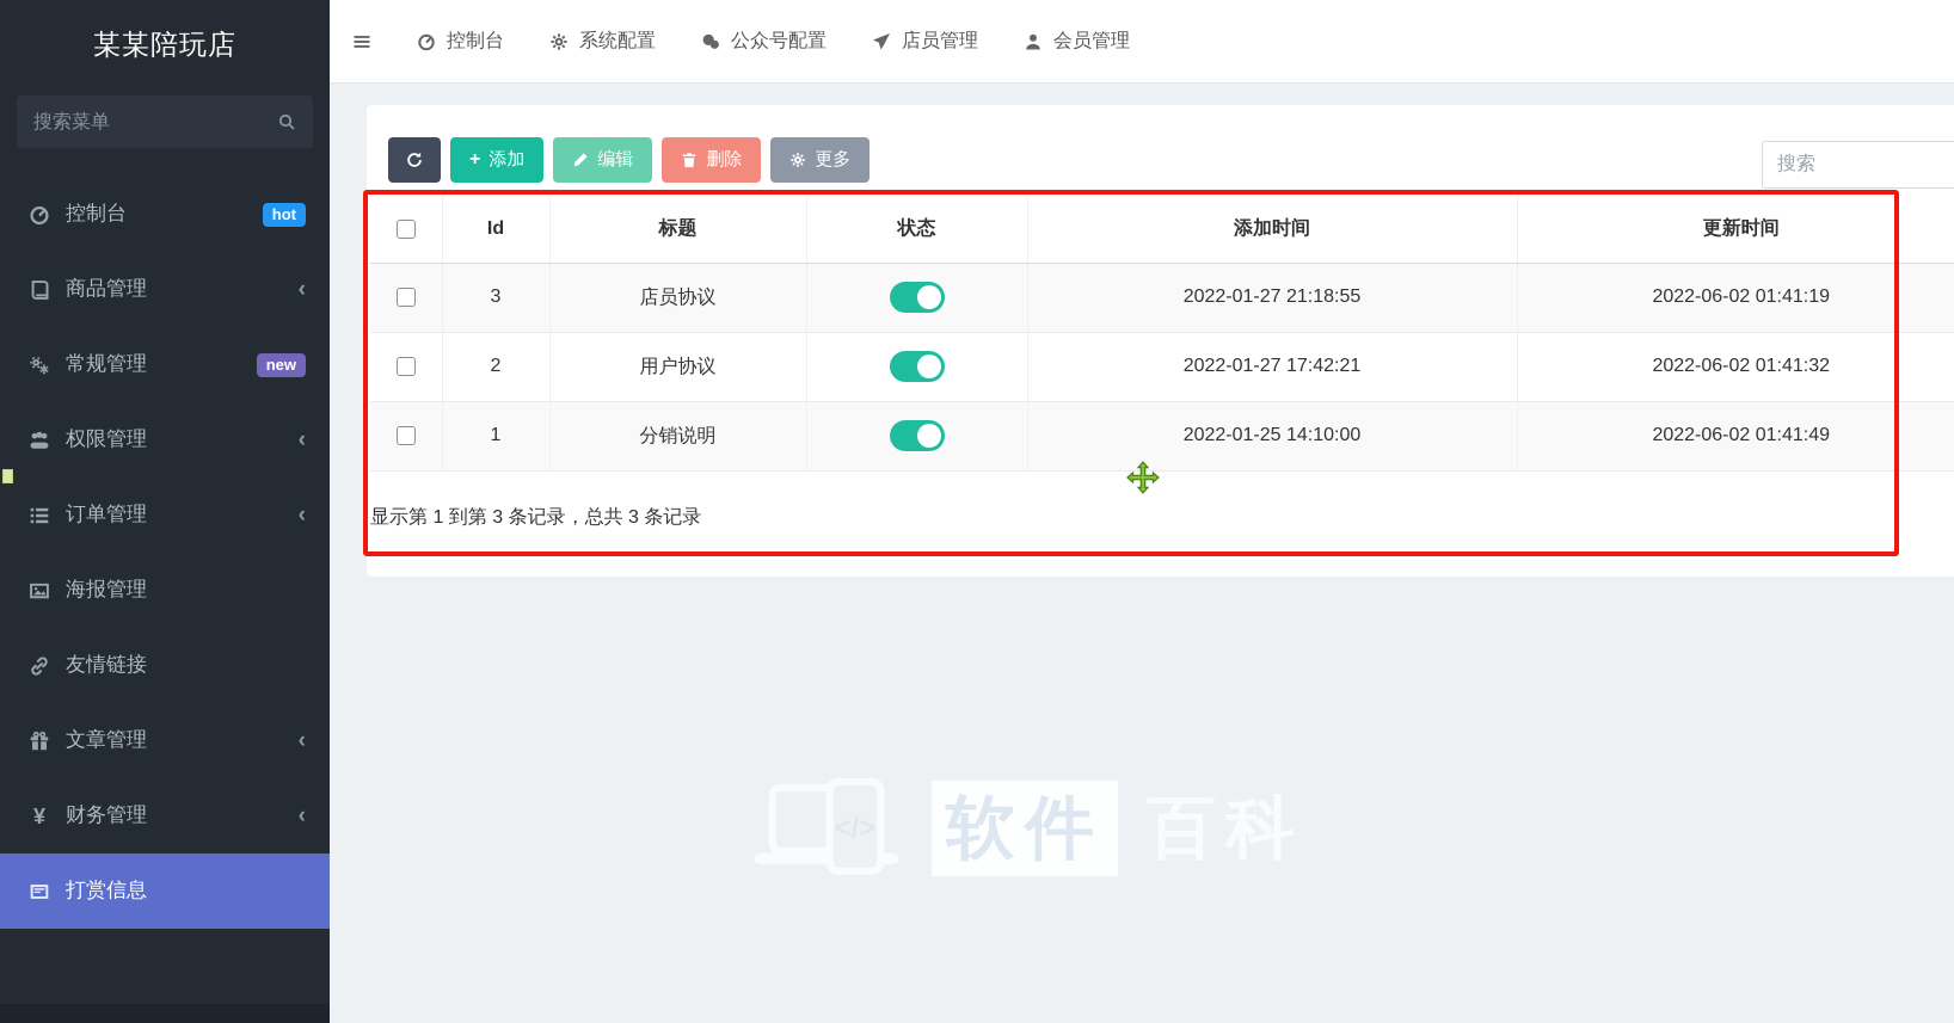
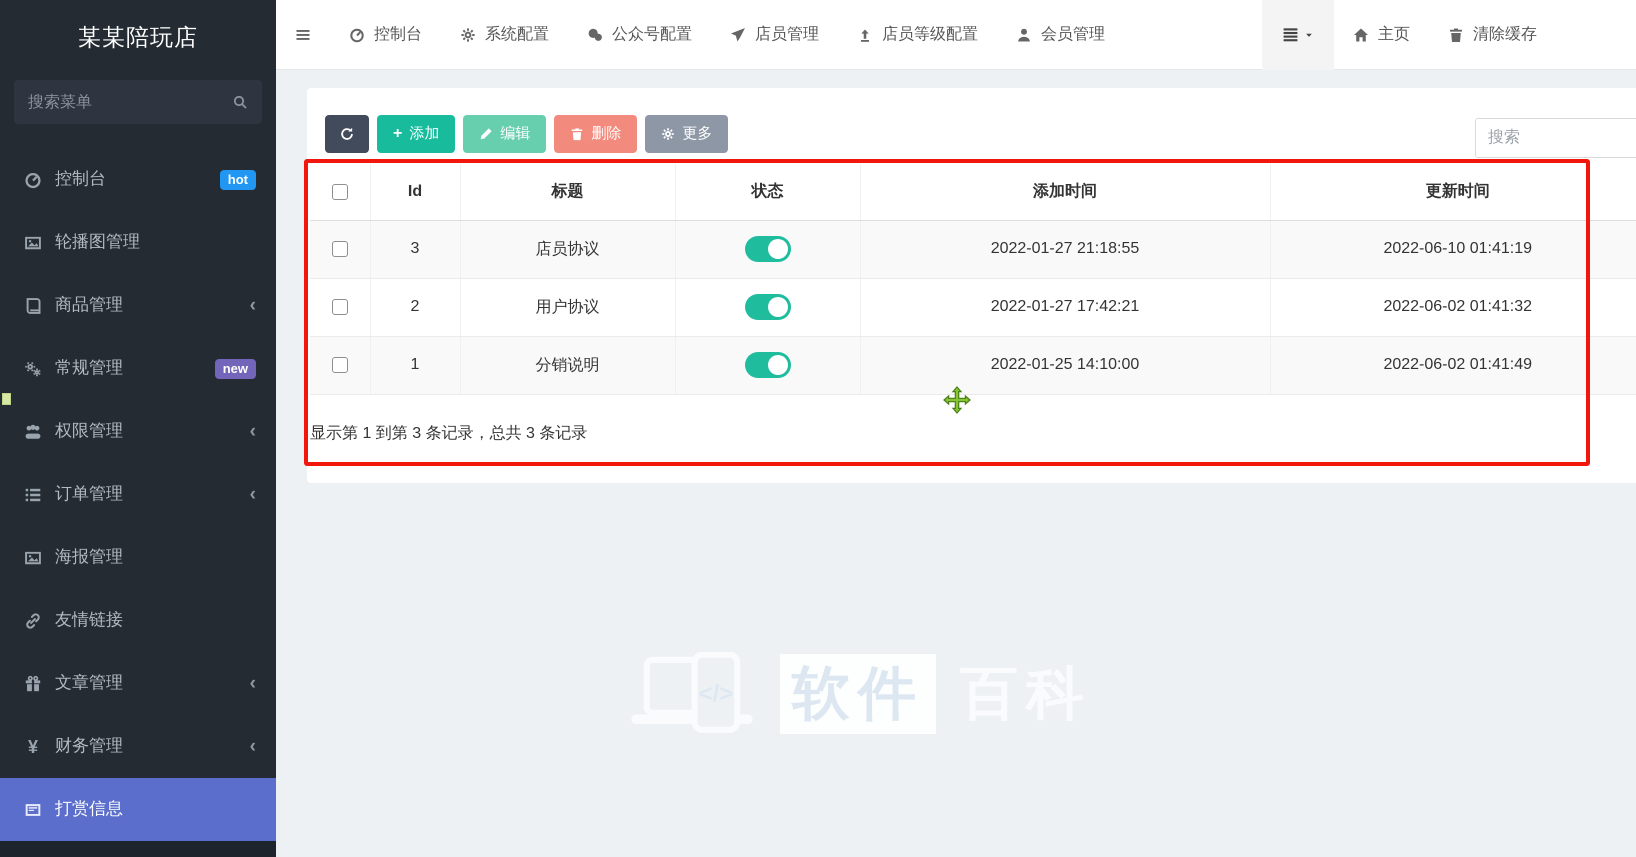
  某某陪玩店
  搜索菜单
  控制台
  hot
+ 轮播图管理
  商品管理
  ‹
  常规管理
  new
  权限管理
  ‹
  订单管理
  ‹
  海报管理
  友情链接
  文章管理
  ‹
  ¥
  财务管理
  ‹
  打赏信息
  控制台
  系统配置
  公众号配置
  店员管理
+ 店员等级配置
  会员管理
+ 主页
+ 清除缓存
  +
  添加
  编辑
  删除
  更多
  搜索
  	Id	标题	状态	添加时间	更新时间
- 	3	店员协议		2022-01-27 21:18:55	2022-06-02 01:41:19
+ 	3	店员协议		2022-01-27 21:18:55	2022-06-10 01:41:19
  	2	用户协议		2022-01-27 17:42:21	2022-06-02 01:41:32
  	1	分销说明		2022-01-25 14:10:00	2022-06-02 01:41:49
  显示第 1 到第 3 条记录，总共 3 条记录
  软件
